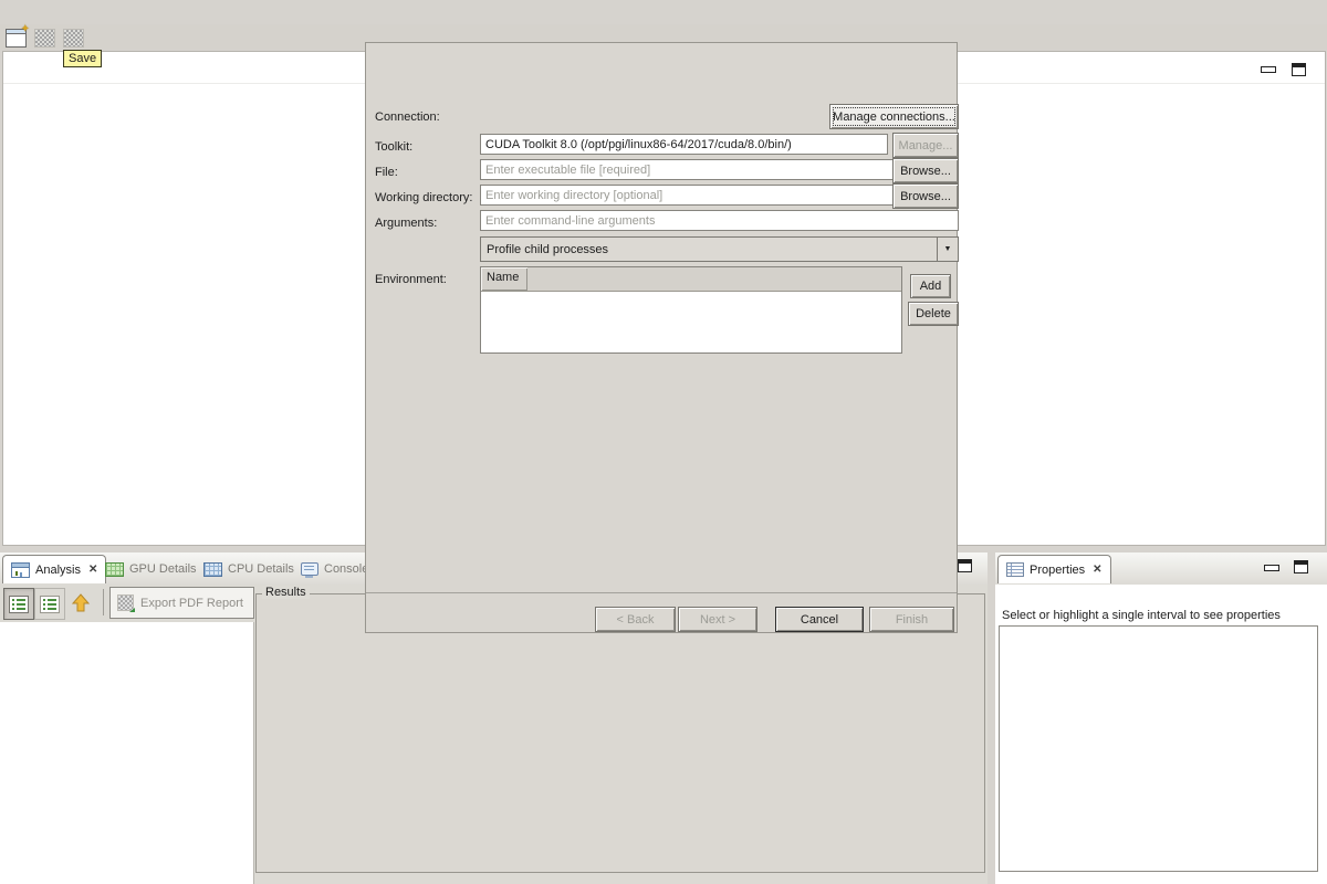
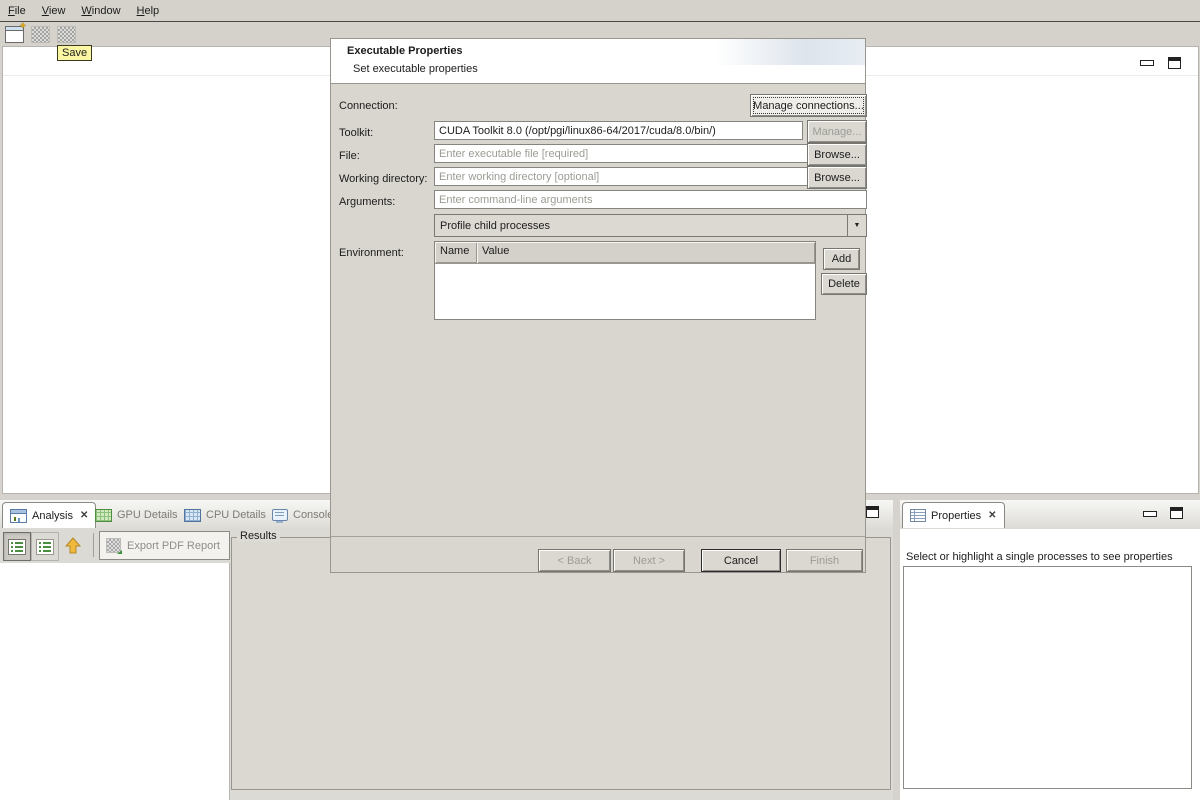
+ File
+ View
+ Window
+ Help
  Save
  Analysis
  ✕
  GPU Details
  CPU Details
  Consol
  Export PDF Report
  Results
  Properties
  ✕
- Select or highlight a single interval to see properties
+ Select or highlight a single processes to see properties
+ Executable Properties
+ Set executable properties
  Connection:
  Manage connections...
  Toolkit:
  CUDA Toolkit 8.0 (/opt/pgi/linux86-64/2017/cuda/8.0/bin/)
  Manage...
  File:
  Enter executable file [required]
  Browse...
  Working directory:
  Enter working directory [optional]
  Browse...
  Arguments:
  Enter command-line arguments
  Profile child processes
  Environment:
  Name
+ Value
  Add
  Delete
  < Back
  Next >
  Cancel
  Finish
